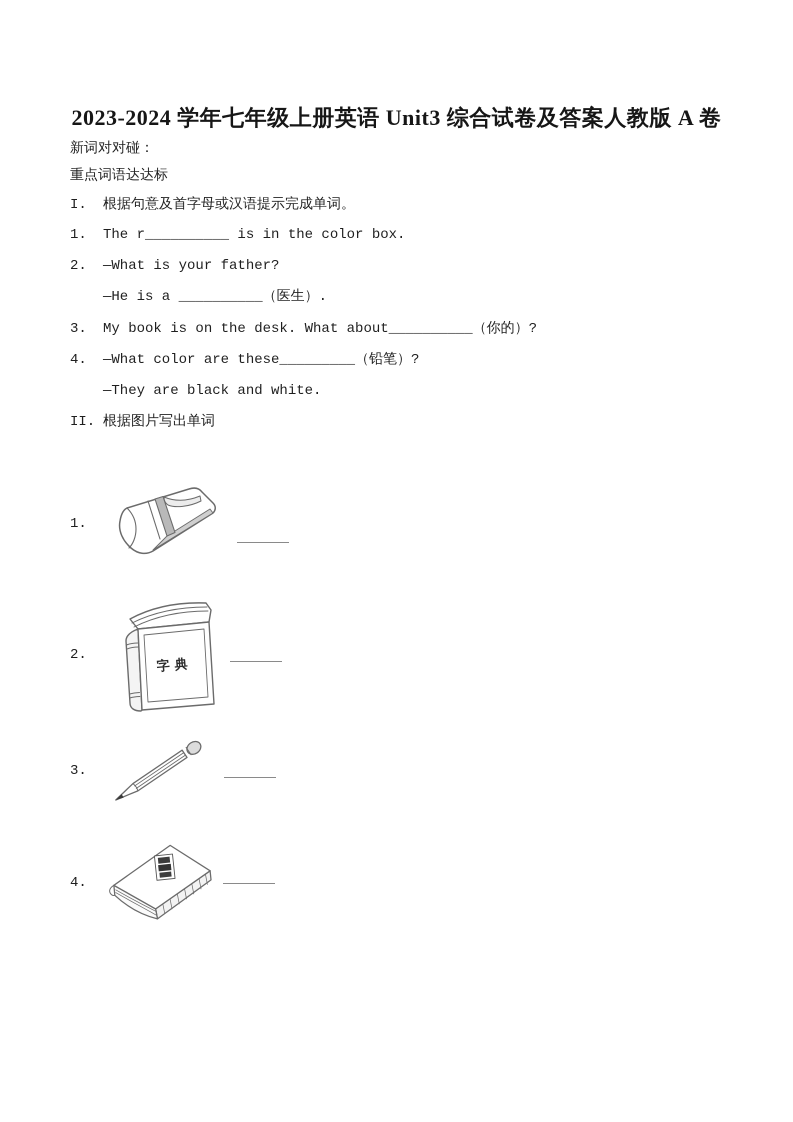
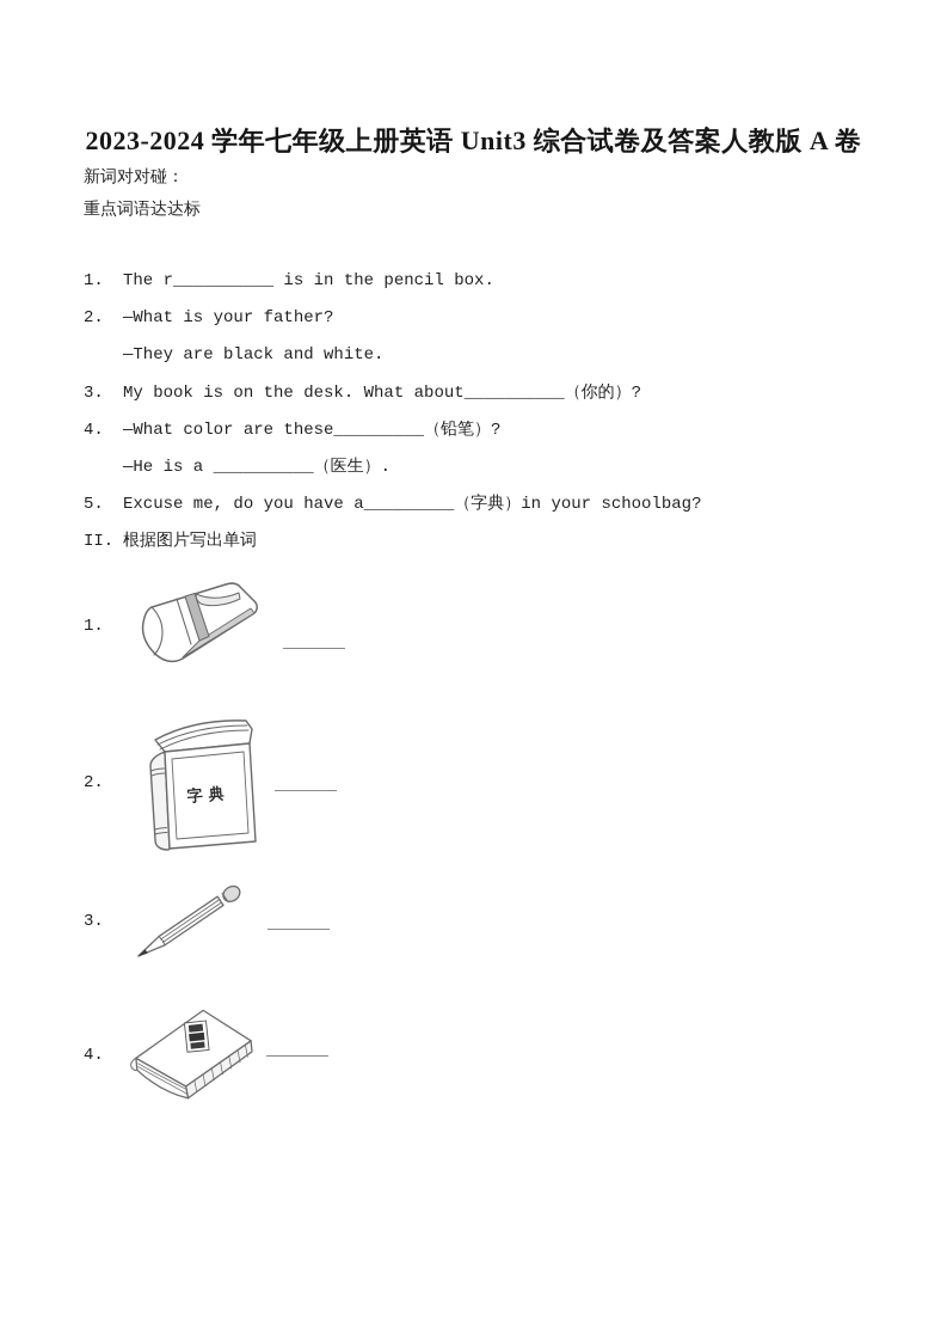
  2023-2024 学年七年级上册英语 Unit3 综合试卷及答案人教版 A 卷
  新词对对碰：
  重点词语达达标
- I.
- 根据句意及首字母或汉语提示完成单词。
  1.
- The r__________ is in the color box.
+ The r__________ is in the pencil box.
  2.
  —What is your father?
- —He is a __________（医生）.
+ —They are black and white.
  3.
  My book is on the desk. What about__________（你的）?
  4.
  —What color are these_________（铅笔）?
- —They are black and white.
+ —He is a __________（医生）.
+ 5.
+ Excuse me, do you have a_________（字典）in your schoolbag?
  II.
  根据图片写出单词
  1.
  2.
  3.
  4.
